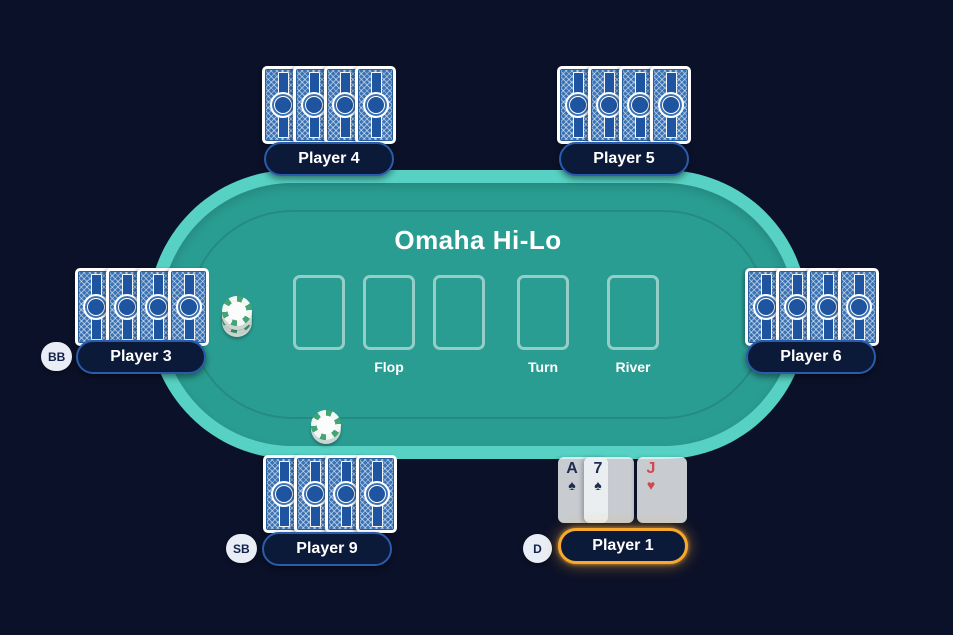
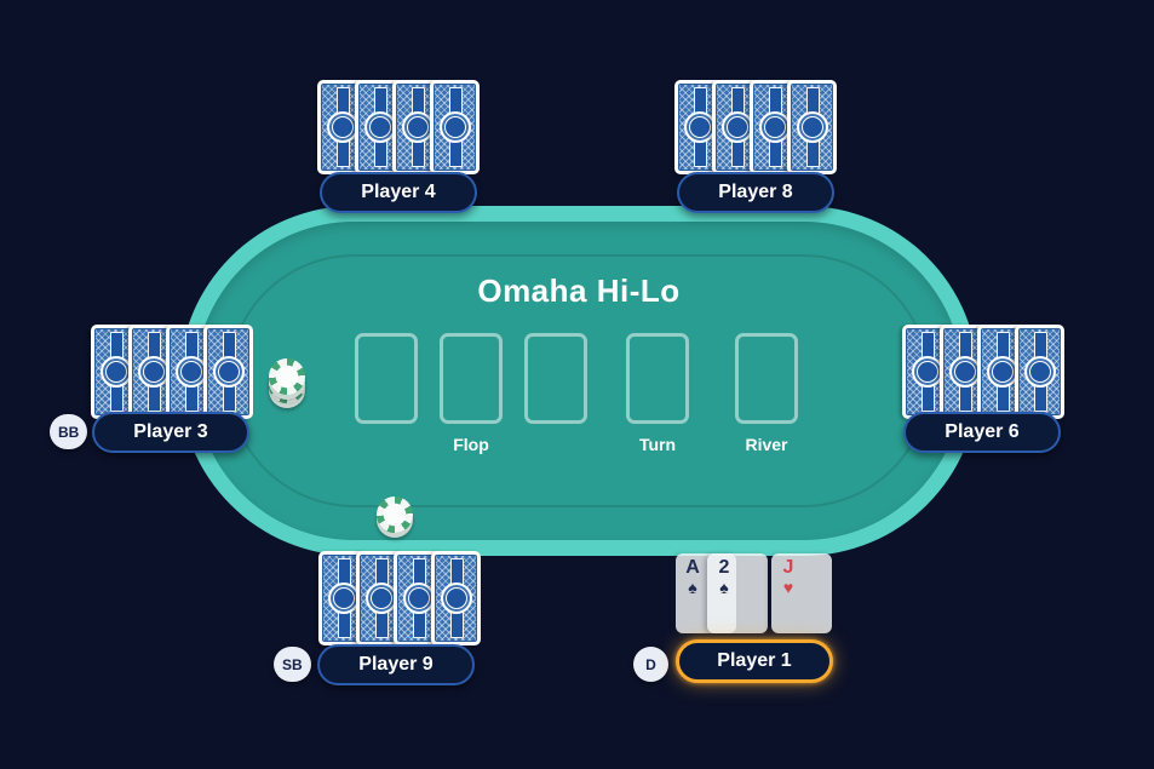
  Omaha Hi-Lo
  Flop
  Turn
  River
  Player 4
- Player 5
+ Player 8
  BB
  Player 3
  Player 6
  SB
  Player 9
  A
  ♠
- 7
+ 2
  ♠
  J
  ♥
  D
  Player 1
